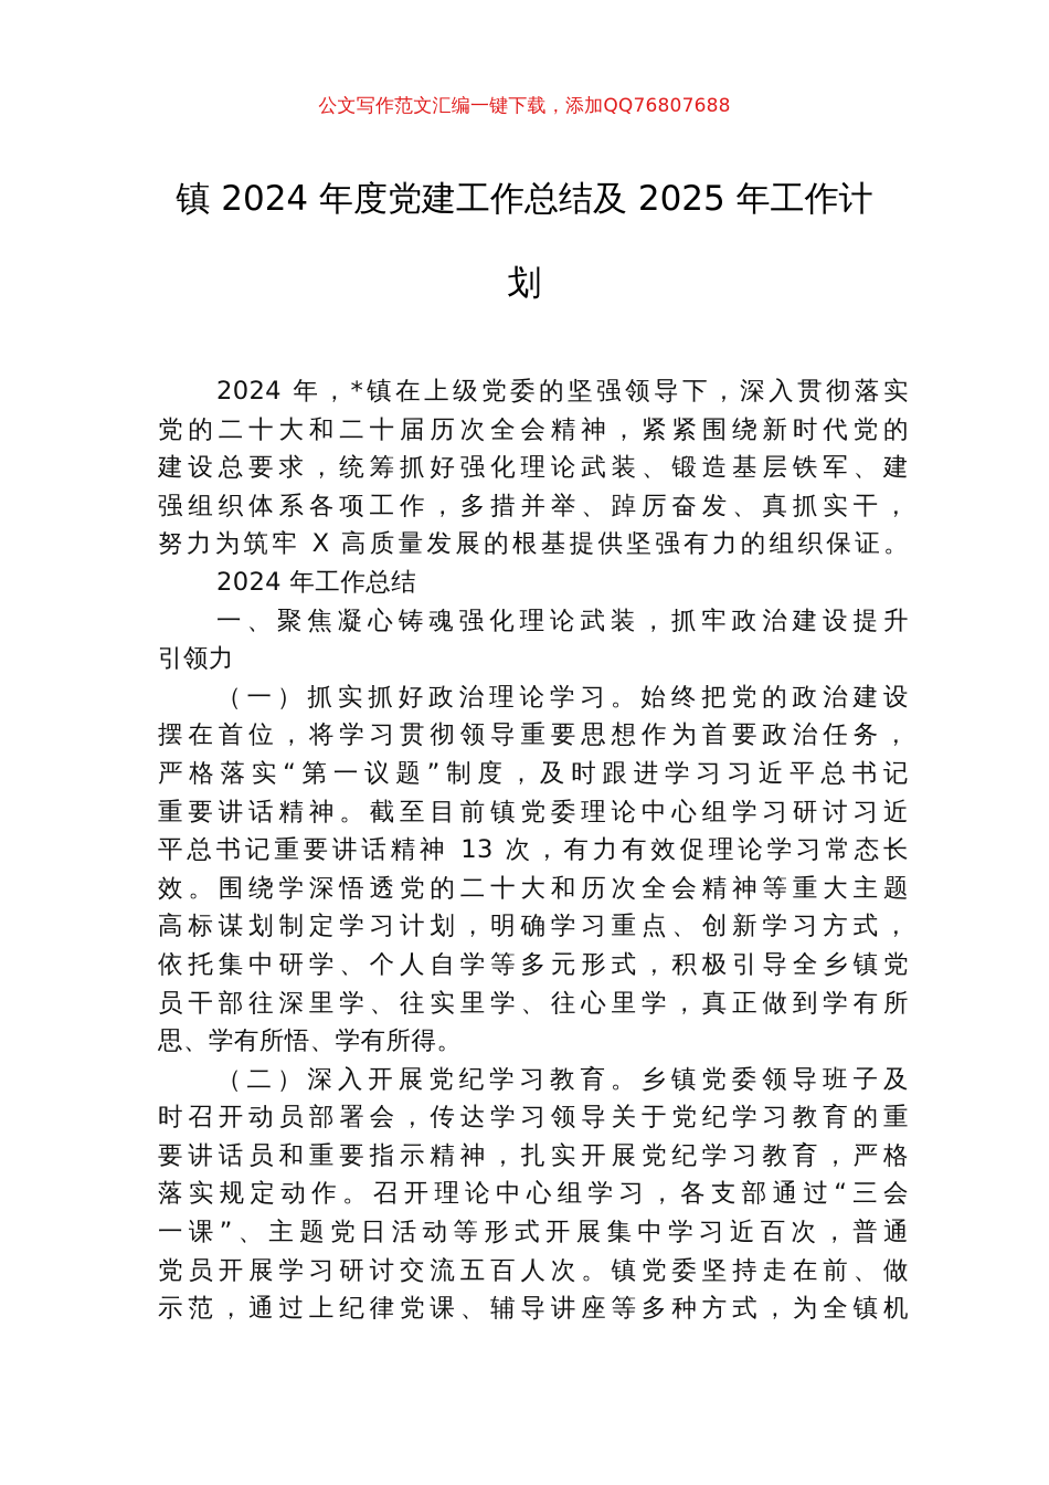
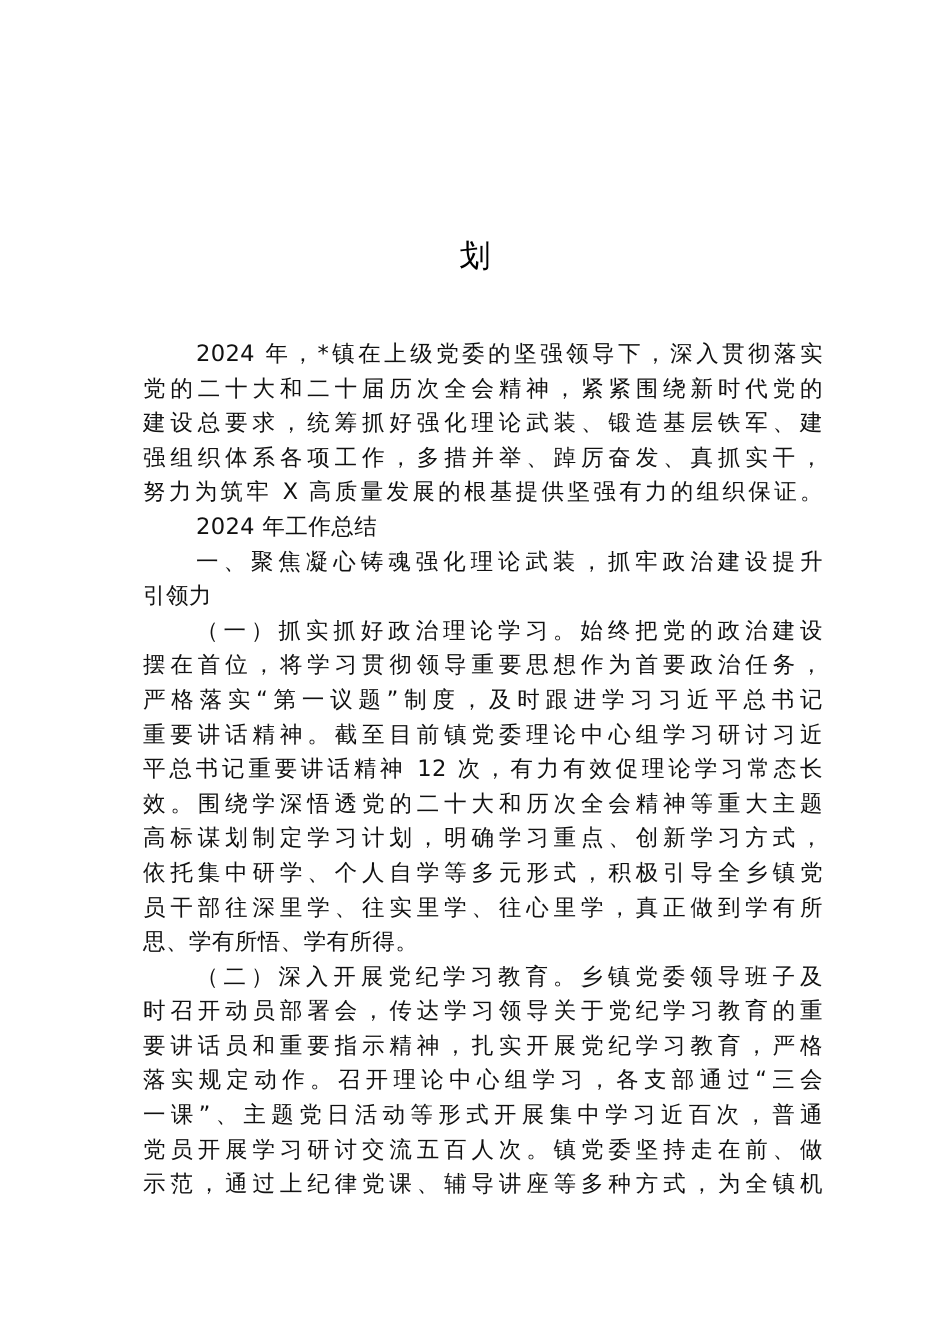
- 公文写作范文汇编一键下载，添加QQ76807688
- 镇 2024 年度党建工作总结及 2025 年工作计
  划
  2024 年，*镇在上级党委的坚强领导下，深入贯彻落实
  党的二十大和二十届历次全会精神，紧紧围绕新时代党的
  建设总要求，统筹抓好强化理论武装、锻造基层铁军、建
  强组织体系各项工作，多措并举、踔厉奋发、真抓实干，
  努力为筑牢 X 高质量发展的根基提供坚强有力的组织保证。
  2024 年工作总结
  一、聚焦凝心铸魂强化理论武装，抓牢政治建设提升
  引领力
  （一）抓实抓好政治理论学习。始终把党的政治建设
  摆在首位，将学习贯彻领导重要思想作为首要政治任务，
  严格落实“第一议题”制度，及时跟进学习习近平总书记
  重要讲话精神。截至目前镇党委理论中心组学习研讨习近
- 平总书记重要讲话精神 13 次，有力有效促理论学习常态长
+ 平总书记重要讲话精神 12 次，有力有效促理论学习常态长
  效。围绕学深悟透党的二十大和历次全会精神等重大主题
  高标谋划制定学习计划，明确学习重点、创新学习方式，
  依托集中研学、个人自学等多元形式，积极引导全乡镇党
  员干部往深里学、往实里学、往心里学，真正做到学有所
  思、学有所悟、学有所得。
  （二）深入开展党纪学习教育。乡镇党委领导班子及
  时召开动员部署会，传达学习领导关于党纪学习教育的重
  要讲话员和重要指示精神，扎实开展党纪学习教育，严格
  落实规定动作。召开理论中心组学习，各支部通过“三会
  一课”、主题党日活动等形式开展集中学习近百次，普通
  党员开展学习研讨交流五百人次。镇党委坚持走在前、做
  示范，通过上纪律党课、辅导讲座等多种方式，为全镇机
